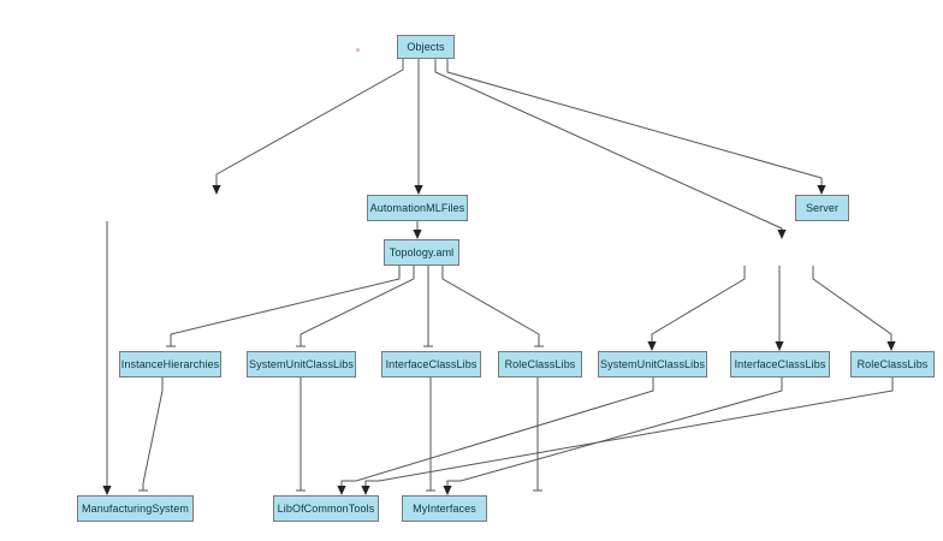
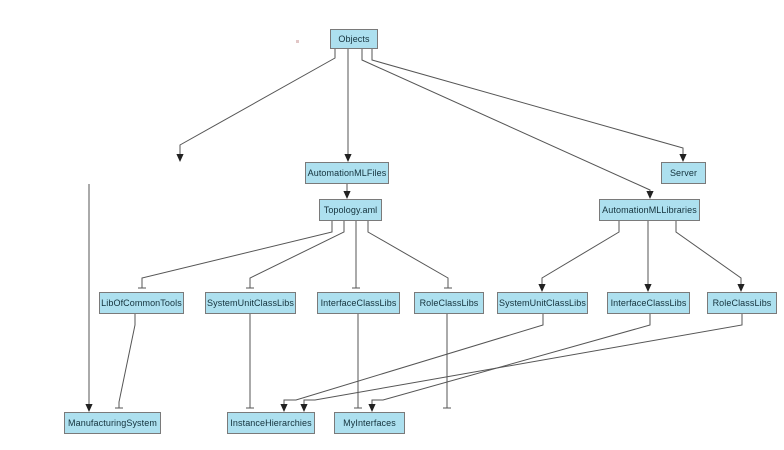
  Objects
  AutomationMLFiles
  Server
  Topology.aml
+ AutomationMLLibraries
- InstanceHierarchies
+ LibOfCommonTools
  SystemUnitClassLibs
  InterfaceClassLibs
  RoleClassLibs
  SystemUnitClassLibs
  InterfaceClassLibs
  RoleClassLibs
  ManufacturingSystem
- LibOfCommonTools
+ InstanceHierarchies
  MyInterfaces
